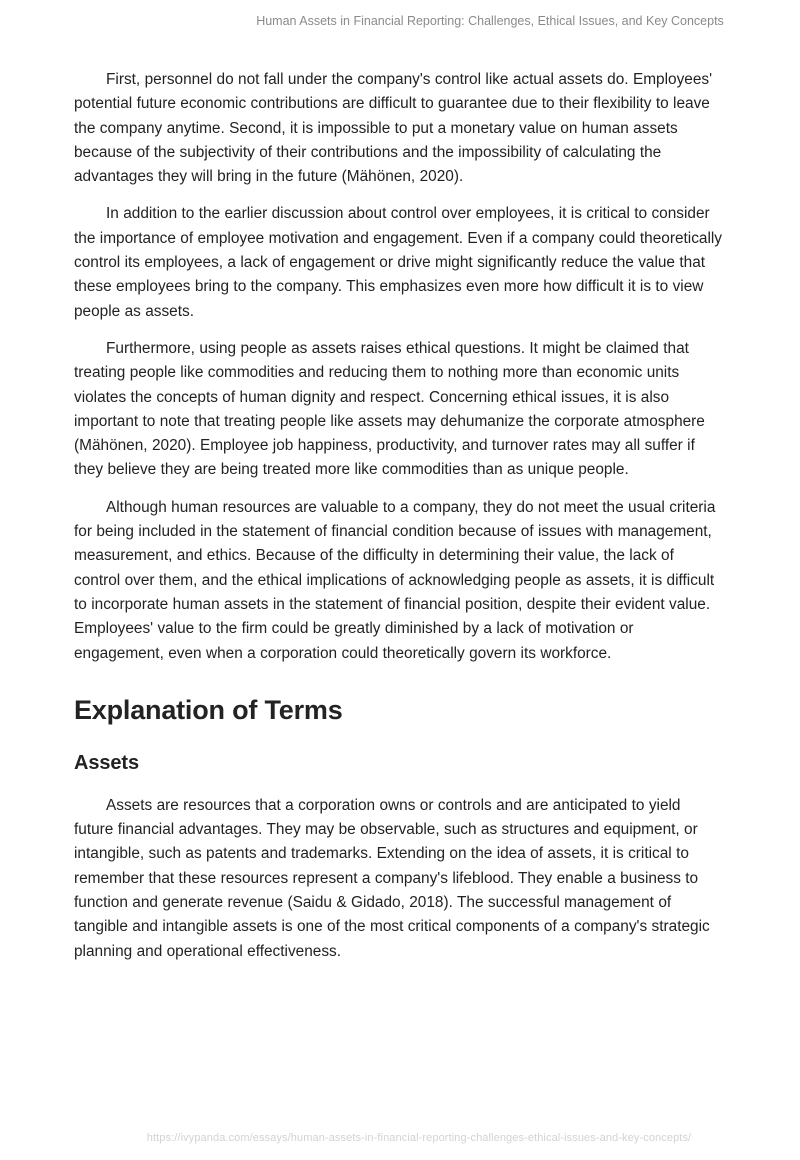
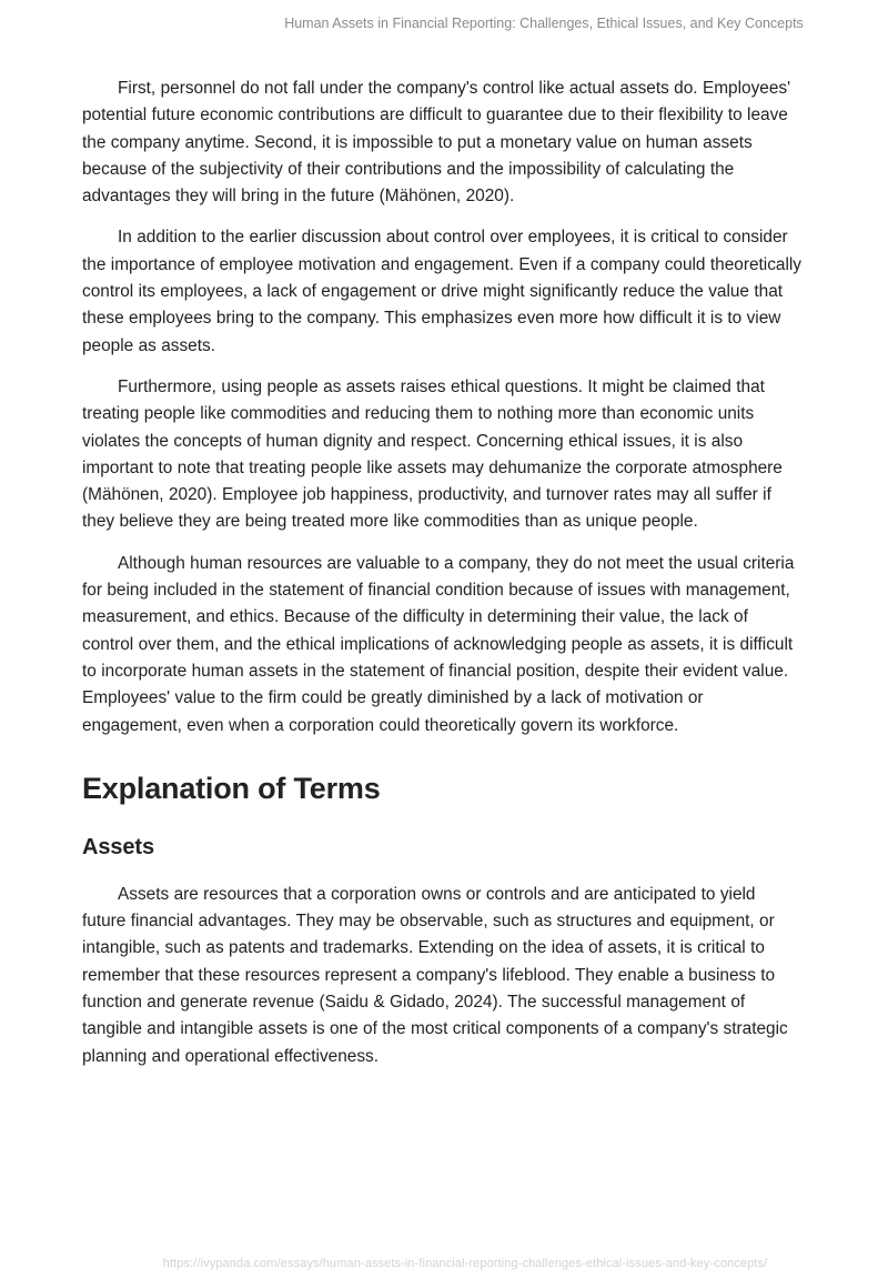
  Human Assets in Financial Reporting: Challenges, Ethical Issues, and Key Concepts
  First, personnel do not fall under the company's control like actual assets do. Employees' potential future economic contributions are difficult to guarantee due to their flexibility to leave the company anytime. Second, it is impossible to put a monetary value on human assets because of the subjectivity of their contributions and the impossibility of calculating the advantages they will bring in the future (Mähönen, 2020).
  In addition to the earlier discussion about control over employees, it is critical to consider the importance of employee motivation and engagement. Even if a company could theoretically control its employees, a lack of engagement or drive might significantly reduce the value that these employees bring to the company. This emphasizes even more how difficult it is to view people as assets.
  Furthermore, using people as assets raises ethical questions. It might be claimed that treating people like commodities and reducing them to nothing more than economic units violates the concepts of human dignity and respect. Concerning ethical issues, it is also important to note that treating people like assets may dehumanize the corporate atmosphere (Mähönen, 2020). Employee job happiness, productivity, and turnover rates may all suffer if they believe they are being treated more like commodities than as unique people.
  Although human resources are valuable to a company, they do not meet the usual criteria for being included in the statement of financial condition because of issues with management, measurement, and ethics. Because of the difficulty in determining their value, the lack of control over them, and the ethical implications of acknowledging people as assets, it is difficult to incorporate human assets in the statement of financial position, despite their evident value. Employees' value to the firm could be greatly diminished by a lack of motivation or engagement, even when a corporation could theoretically govern its workforce.
  Explanation of Terms
  Assets
- Assets are resources that a corporation owns or controls and are anticipated to yield future financial advantages. They may be observable, such as structures and equipment, or intangible, such as patents and trademarks. Extending on the idea of assets, it is critical to remember that these resources represent a company's lifeblood. They enable a business to function and generate revenue (Saidu & Gidado, 2018). The successful management of tangible and intangible assets is one of the most critical components of a company's strategic planning and operational effectiveness.
+ Assets are resources that a corporation owns or controls and are anticipated to yield future financial advantages. They may be observable, such as structures and equipment, or intangible, such as patents and trademarks. Extending on the idea of assets, it is critical to remember that these resources represent a company's lifeblood. They enable a business to function and generate revenue (Saidu & Gidado, 2024). The successful management of tangible and intangible assets is one of the most critical components of a company's strategic planning and operational effectiveness.
  https://ivypanda.com/essays/human-assets-in-financial-reporting-challenges-ethical-issues-and-key-concepts/
